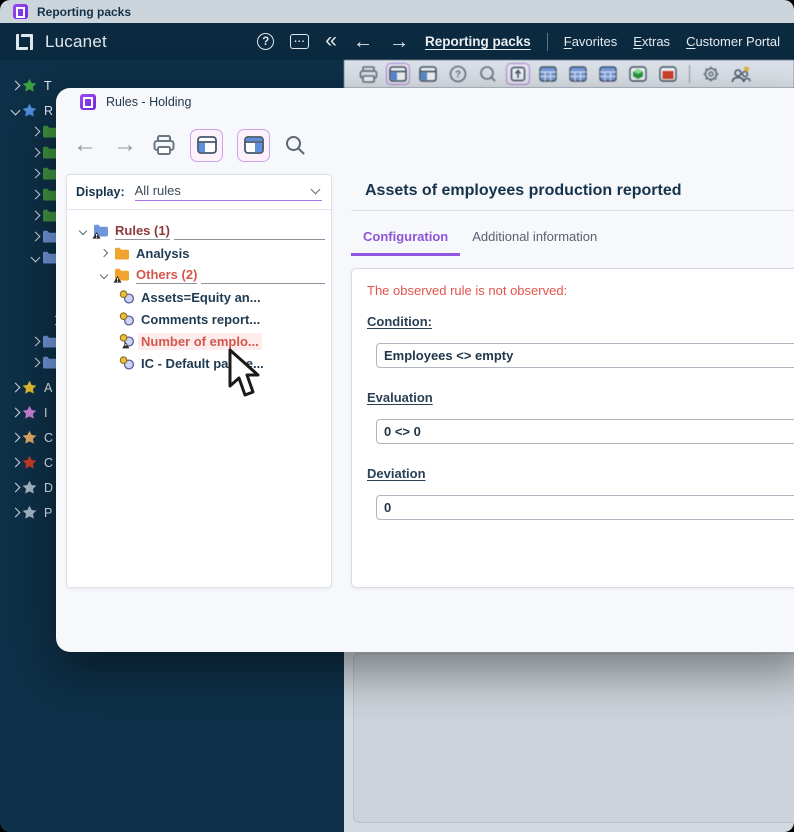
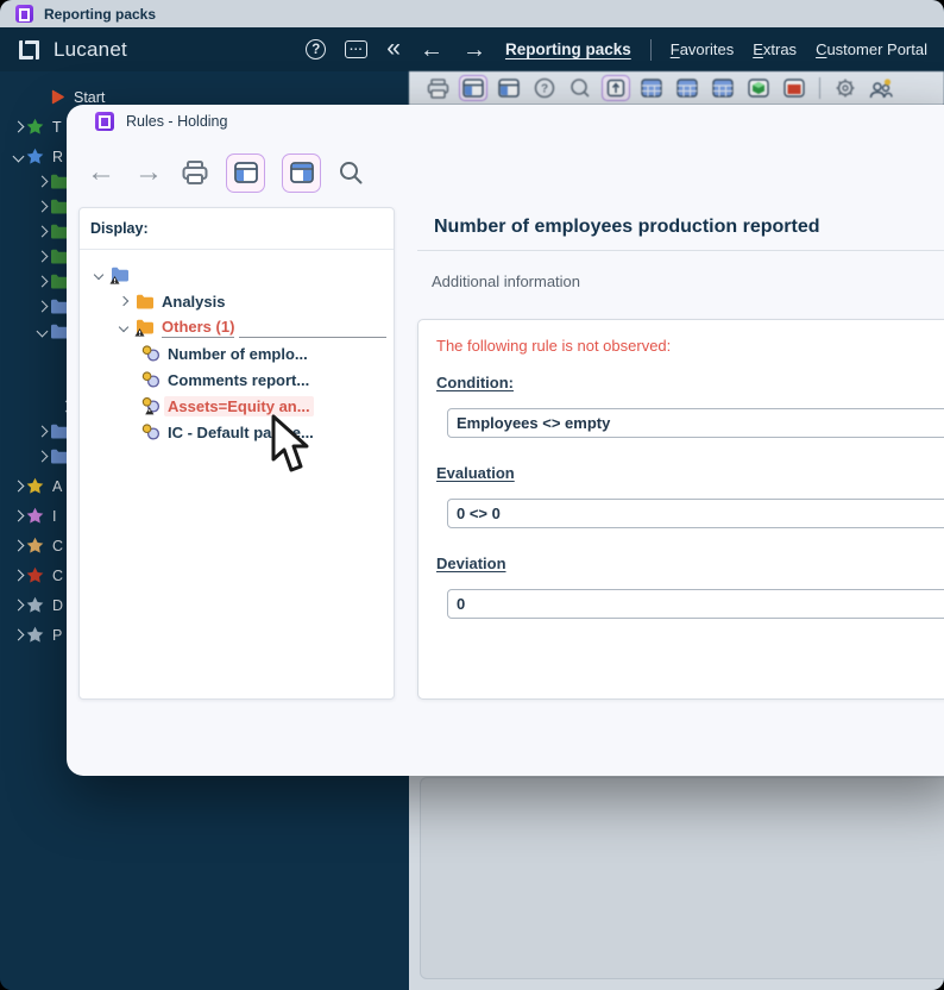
  Reporting packs
  Lucanet
  ?
  ...
  «
  ←
  →
  Reporting packs
  Favorites
  Extras
  Customer Portal
+ Start
  T
  R
  A
  I
  C
  C
  D
  P
  ?
  Rules - Holding
  ←
  →
  Display:
- All rules
- Rules (1)
  Analysis
- Others (2)
+ Others (1)
- Assets=Equity an...
+ Number of emplo...
  Comments report...
- Number of emplo...
+ Assets=Equity an...
  IC - Default pae...
- Assets of employees production reported
+ Number of employees production reported
- Configuration
  Additional information
- The observed rule is not observed:
+ The following rule is not observed:
  Condition:
  Employees <> empty
  Evaluation
  0 <> 0
  Deviation
  0
